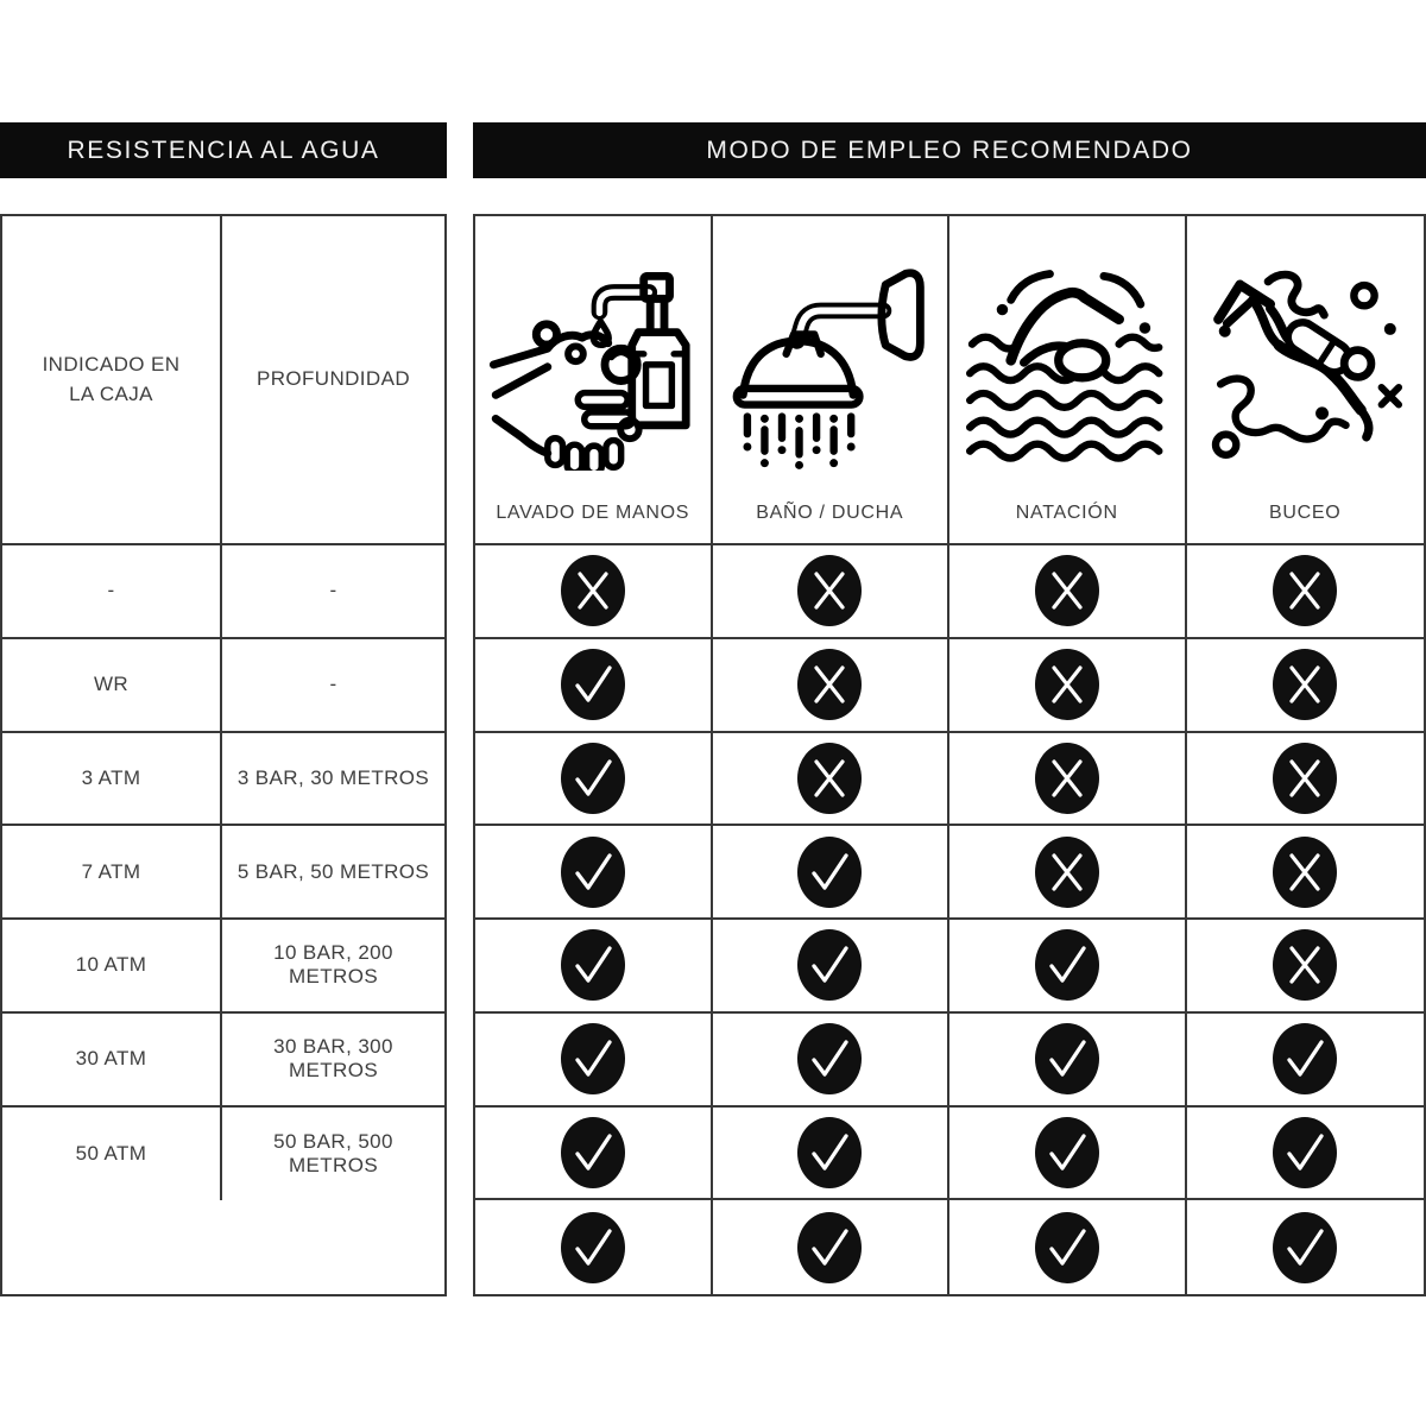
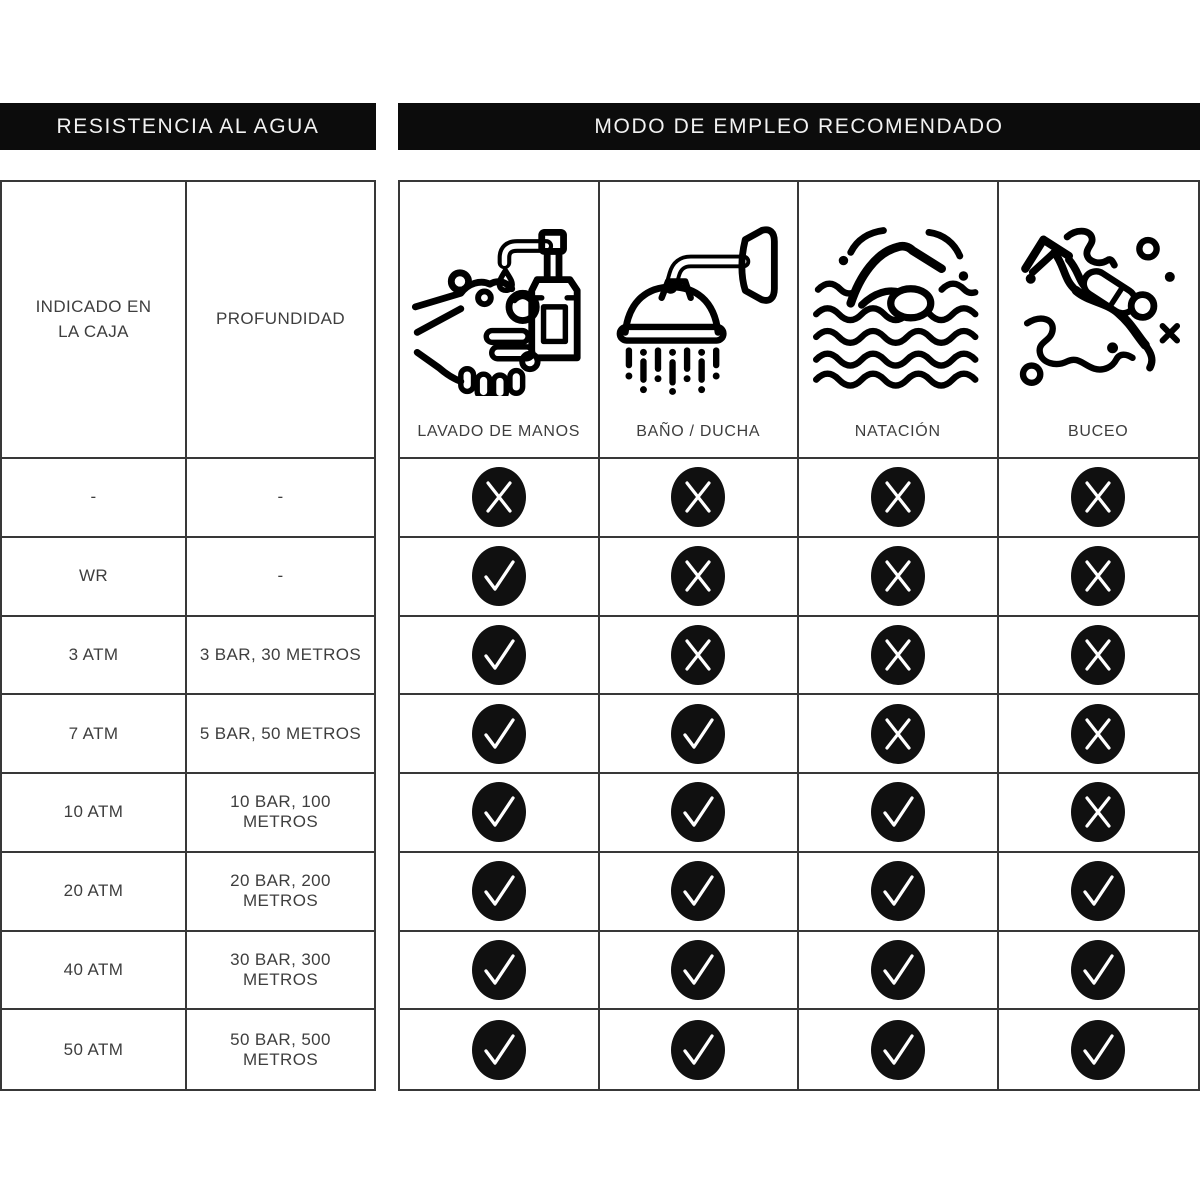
  RESISTENCIA AL AGUA
  MODO DE EMPLEO RECOMENDADO
  INDICADO EN LA CAJA
  PROFUNDIDAD
  -
  -
  WR
  -
  3 ATM
  3 BAR, 30 METROS
  7 ATM
  5 BAR, 50 METROS
  10 ATM
- 10 BAR, 200 METROS
+ 10 BAR, 100 METROS
+ 20 ATM
+ 20 BAR, 200 METROS
- 30 ATM
+ 40 ATM
  30 BAR, 300 METROS
  50 ATM
  50 BAR, 500 METROS
  LAVADO DE MANOS
  BAÑO / DUCHA
  NATACIÓN
  BUCEO
